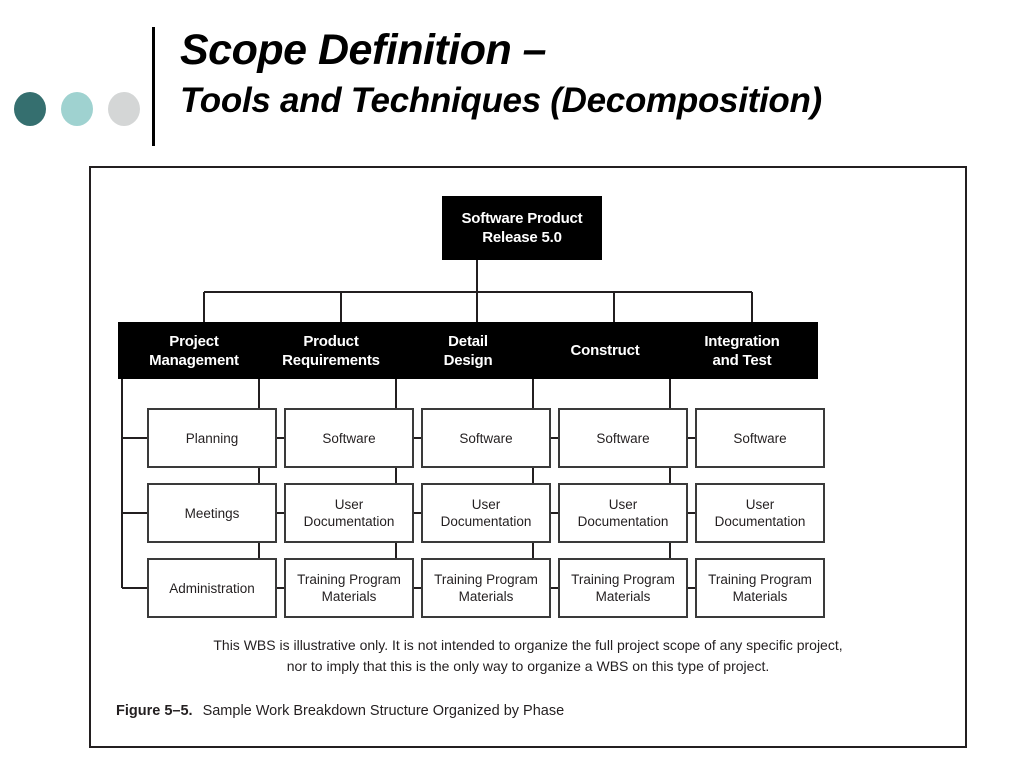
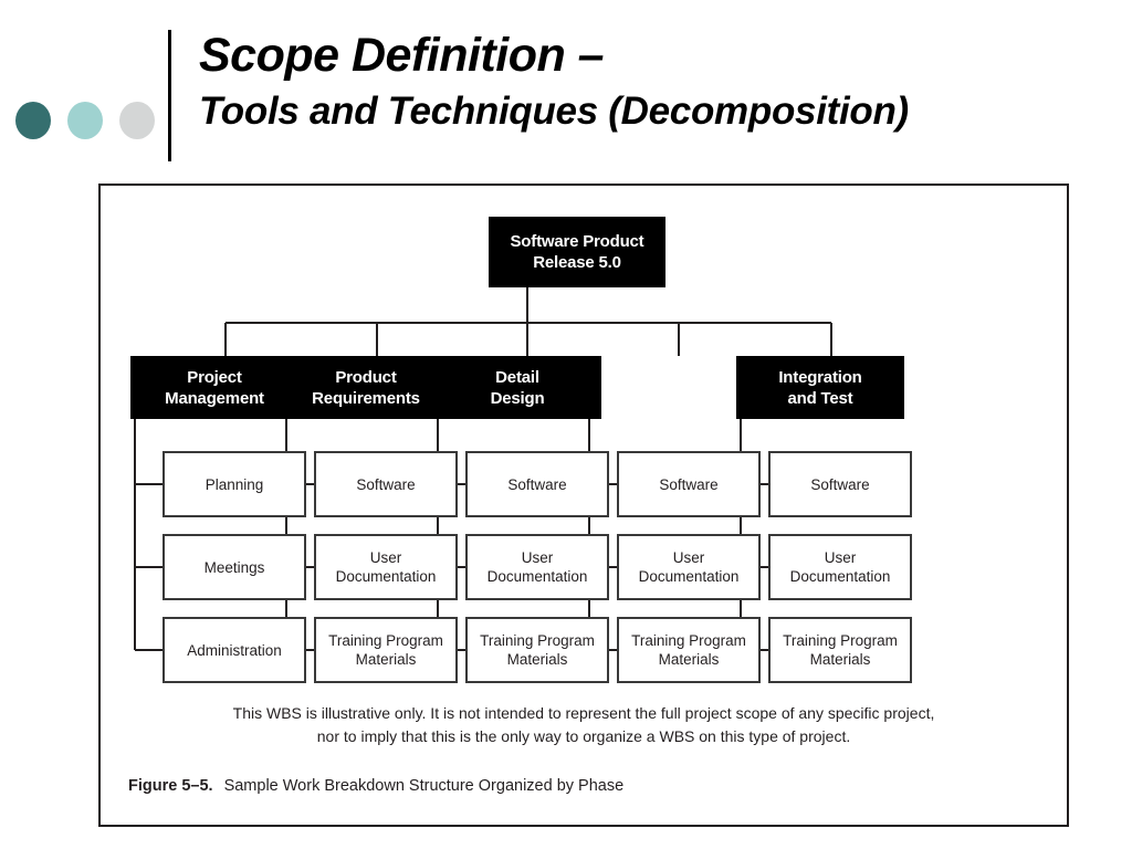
  Scope Definition –
  Tools and Techniques (Decomposition)
  Software Product
  Release 5.0
  Project
  Management
  Product
  Requirements
  Detail
  Design
- Construct
  Integration
  and Test
  Planning
  Meetings
  Administration
  Software
  User
  Documentation
  Training Program
  Materials
  Software
  User
  Documentation
  Training Program
  Materials
  Software
  User
  Documentation
  Training Program
  Materials
  Software
  User
  Documentation
  Training Program
  Materials
- This WBS is illustrative only. It is not intended to organize the full project scope of any specific project,
+ This WBS is illustrative only. It is not intended to represent the full project scope of any specific project,
  nor to imply that this is the only way to organize a WBS on this type of project.
  Figure 5–5. Sample Work Breakdown Structure Organized by Phase
